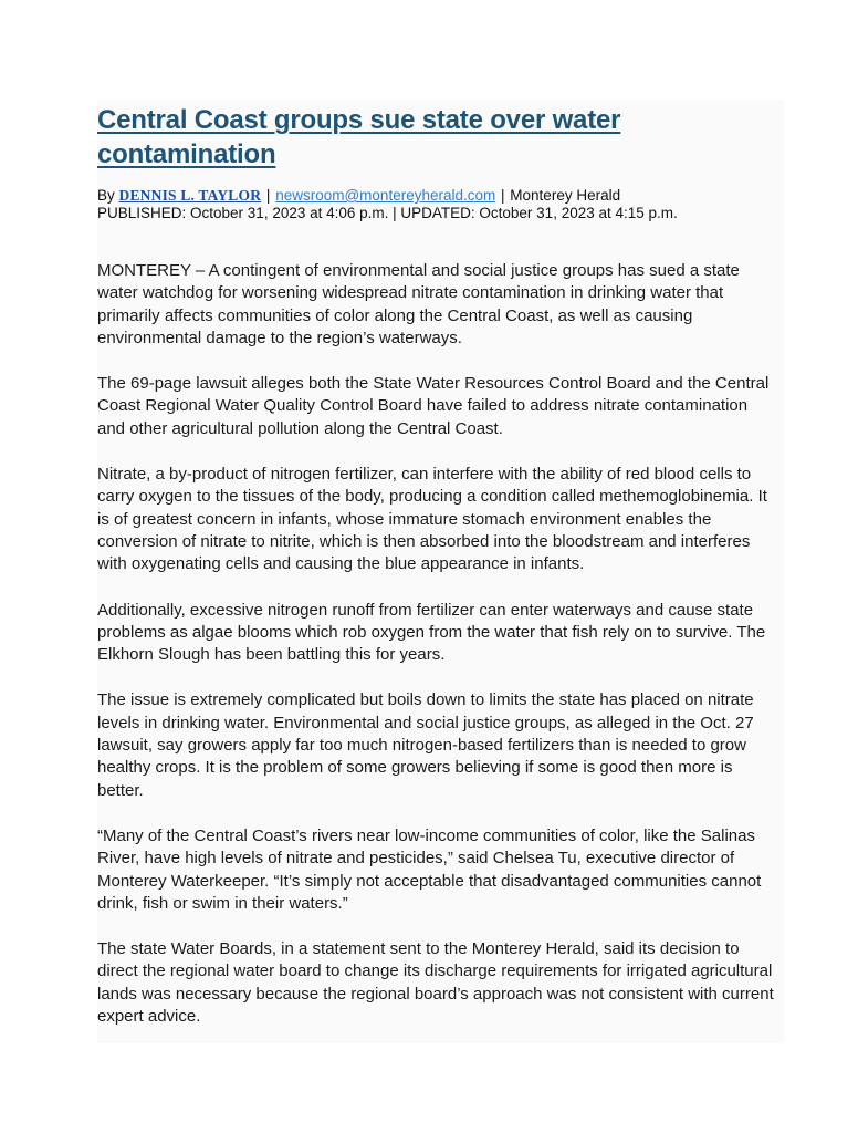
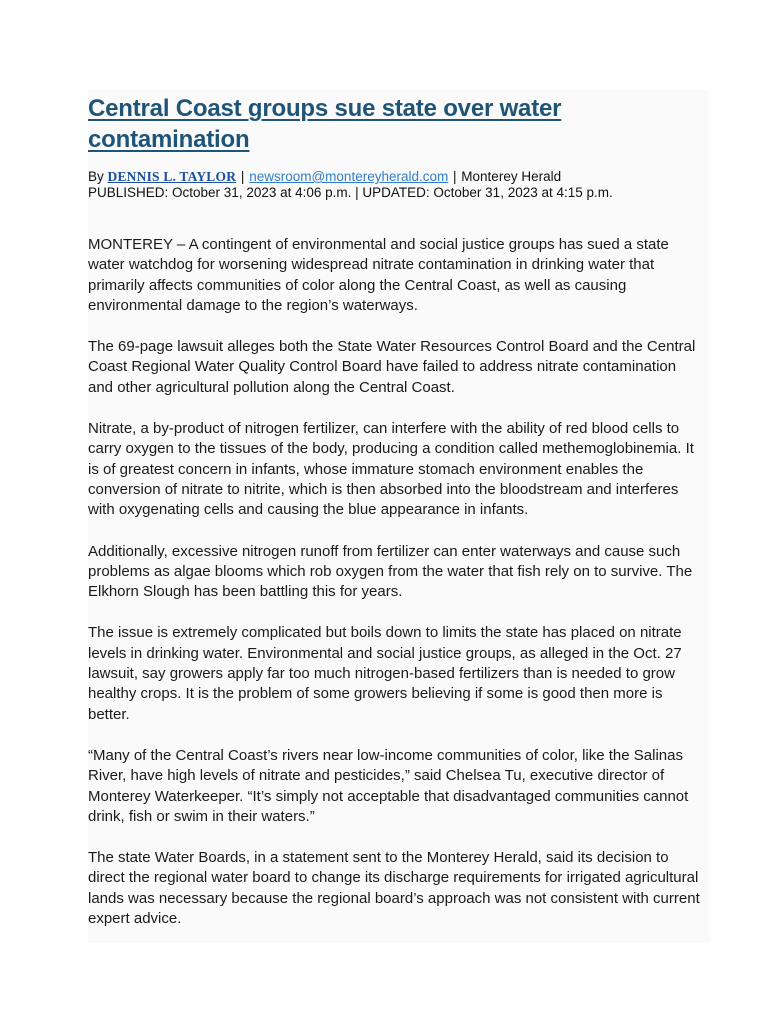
  Central Coast groups sue state over water contamination
  By DENNIS L. TAYLOR | newsroom@montereyherald.com | Monterey Herald
  PUBLISHED: October 31, 2023 at 4:06 p.m. | UPDATED: October 31, 2023 at 4:15 p.m.
  MONTEREY – A contingent of environmental and social justice groups has sued a state water watchdog for worsening widespread nitrate contamination in drinking water that primarily affects communities of color along the Central Coast, as well as causing environmental damage to the region’s waterways.
  The 69-page lawsuit alleges both the State Water Resources Control Board and the Central Coast Regional Water Quality Control Board have failed to address nitrate contamination and other agricultural pollution along the Central Coast.
  Nitrate, a by-product of nitrogen fertilizer, can interfere with the ability of red blood cells to carry oxygen to the tissues of the body, producing a condition called methemoglobinemia. It is of greatest concern in infants, whose immature stomach environment enables the conversion of nitrate to nitrite, which is then absorbed into the bloodstream and interferes with oxygenating cells and causing the blue appearance in infants.
- Additionally, excessive nitrogen runoff from fertilizer can enter waterways and cause state problems as algae blooms which rob oxygen from the water that fish rely on to survive. The Elkhorn Slough has been battling this for years.
+ Additionally, excessive nitrogen runoff from fertilizer can enter waterways and cause such problems as algae blooms which rob oxygen from the water that fish rely on to survive. The Elkhorn Slough has been battling this for years.
  The issue is extremely complicated but boils down to limits the state has placed on nitrate levels in drinking water. Environmental and social justice groups, as alleged in the Oct. 27 lawsuit, say growers apply far too much nitrogen-based fertilizers than is needed to grow healthy crops. It is the problem of some growers believing if some is good then more is better.
  “Many of the Central Coast’s rivers near low-income communities of color, like the Salinas River, have high levels of nitrate and pesticides,” said Chelsea Tu, executive director of Monterey Waterkeeper. “It’s simply not acceptable that disadvantaged communities cannot drink, fish or swim in their waters.”
  The state Water Boards, in a statement sent to the Monterey Herald, said its decision to direct the regional water board to change its discharge requirements for irrigated agricultural lands was necessary because the regional board’s approach was not consistent with current expert advice.
